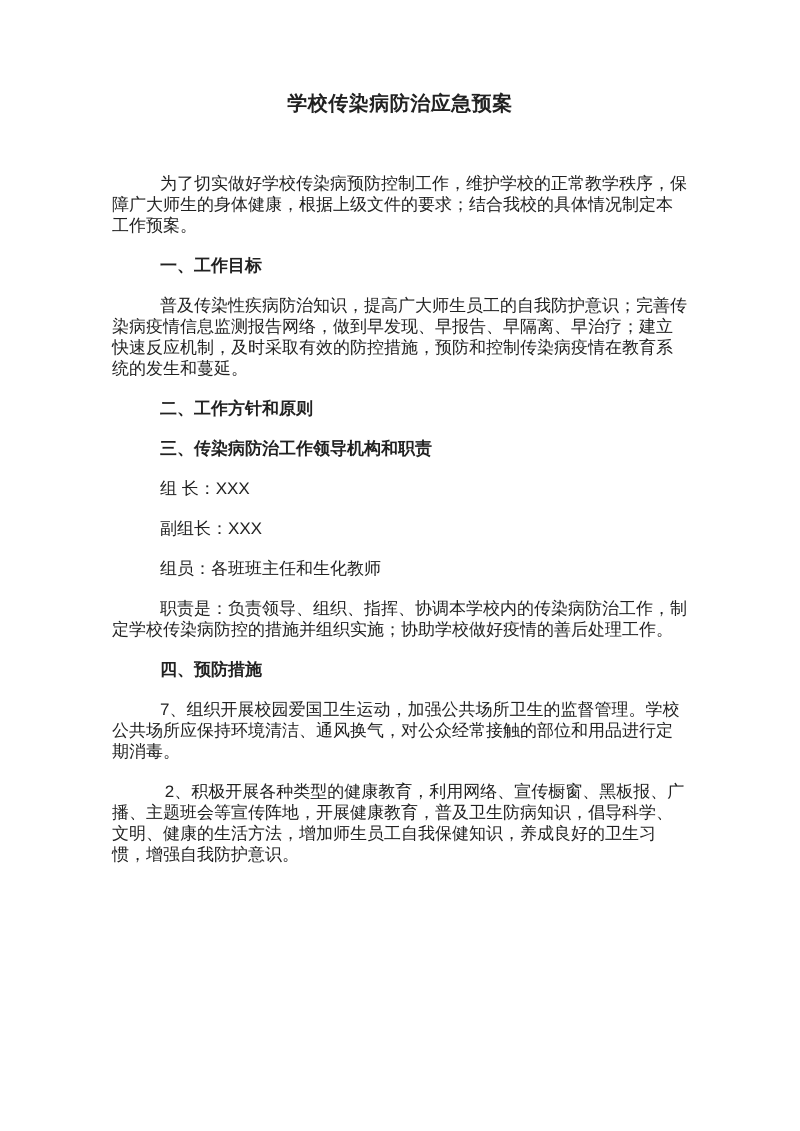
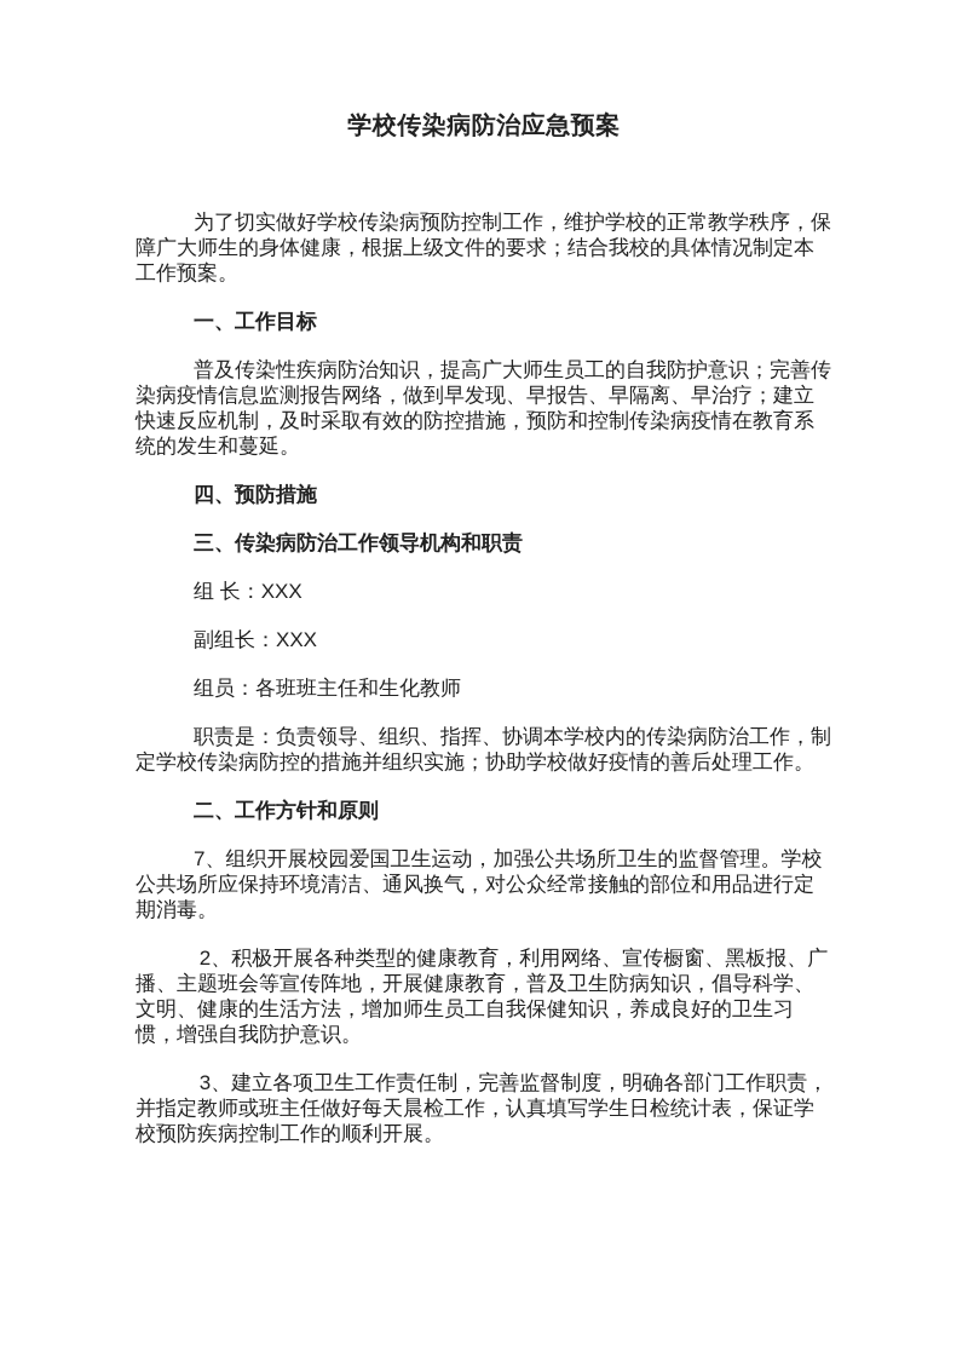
  学校传染病防治应急预案
  为了切实做好学校传染病预防控制工作，维护学校的正常教学秩序，保障广大师生的身体健康，根据上级文件的要求；结合我校的具体情况制定本工作预案。
  一、工作目标
  普及传染性疾病防治知识，提高广大师生员工的自我防护意识；完善传染病疫情信息监测报告网络，做到早发现、早报告、早隔离、早治疗；建立快速反应机制，及时采取有效的防控措施，预防和控制传染病疫情在教育系统的发生和蔓延。
- 二、工作方针和原则
+ 四、预防措施
  三、传染病防治工作领导机构和职责
  组 长：XXX
  副组长：XXX
  组员：各班班主任和生化教师
  职责是：负责领导、组织、指挥、协调本学校内的传染病防治工作，制定学校传染病防控的措施并组织实施；协助学校做好疫情的善后处理工作。
- 四、预防措施
+ 二、工作方针和原则
  7、组织开展校园爱国卫生运动，加强公共场所卫生的监督管理。学校公共场所应保持环境清洁、通风换气，对公众经常接触的部位和用品进行定期消毒。
  2、积极开展各种类型的健康教育，利用网络、宣传橱窗、黑板报、广播、主题班会等宣传阵地，开展健康教育，普及卫生防病知识，倡导科学、文明、健康的生活方法，增加师生员工自我保健知识，养成良好的卫生习惯，增强自我防护意识。
+ 3、建立各项卫生工作责任制，完善监督制度，明确各部门工作职责，并指定教师或班主任做好每天晨检工作，认真填写学生日检统计表，保证学校预防疾病控制工作的顺利开展。
